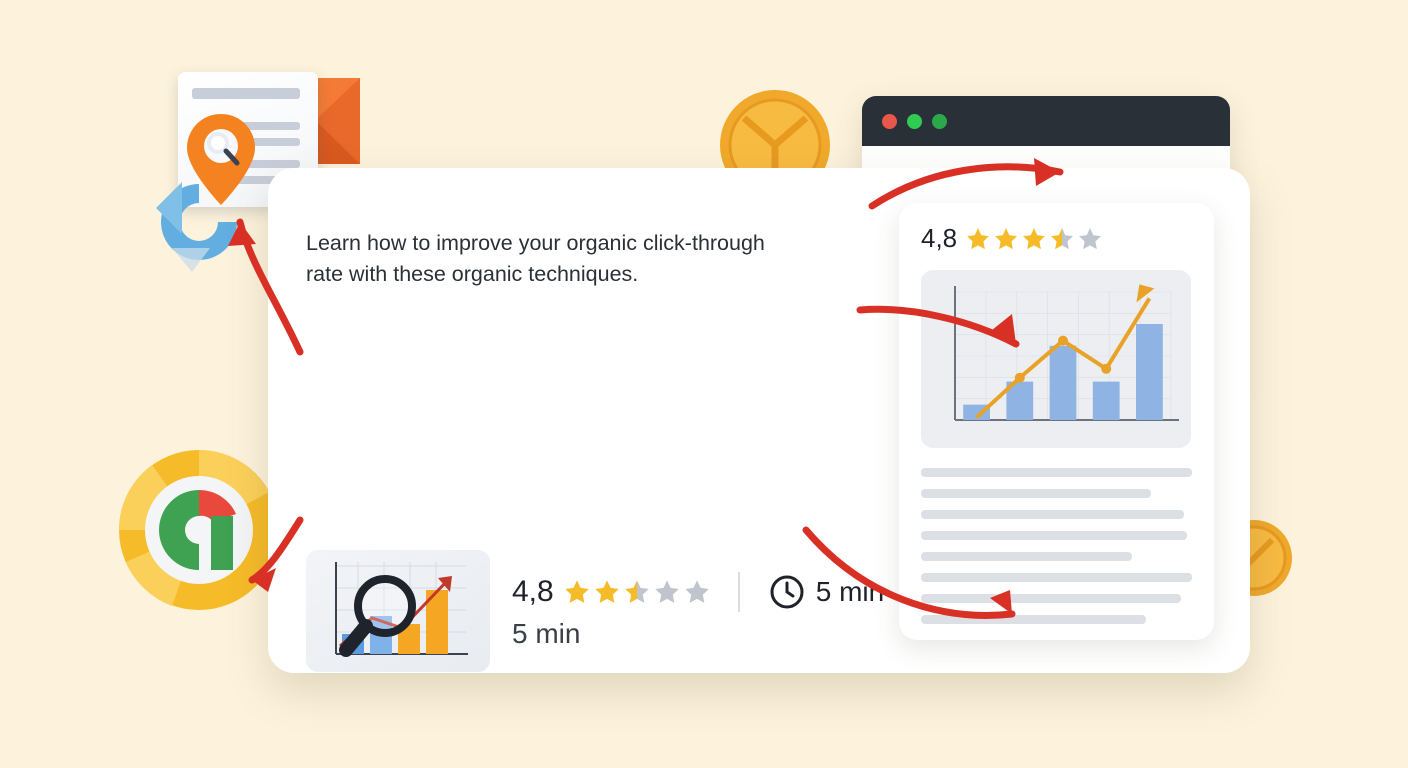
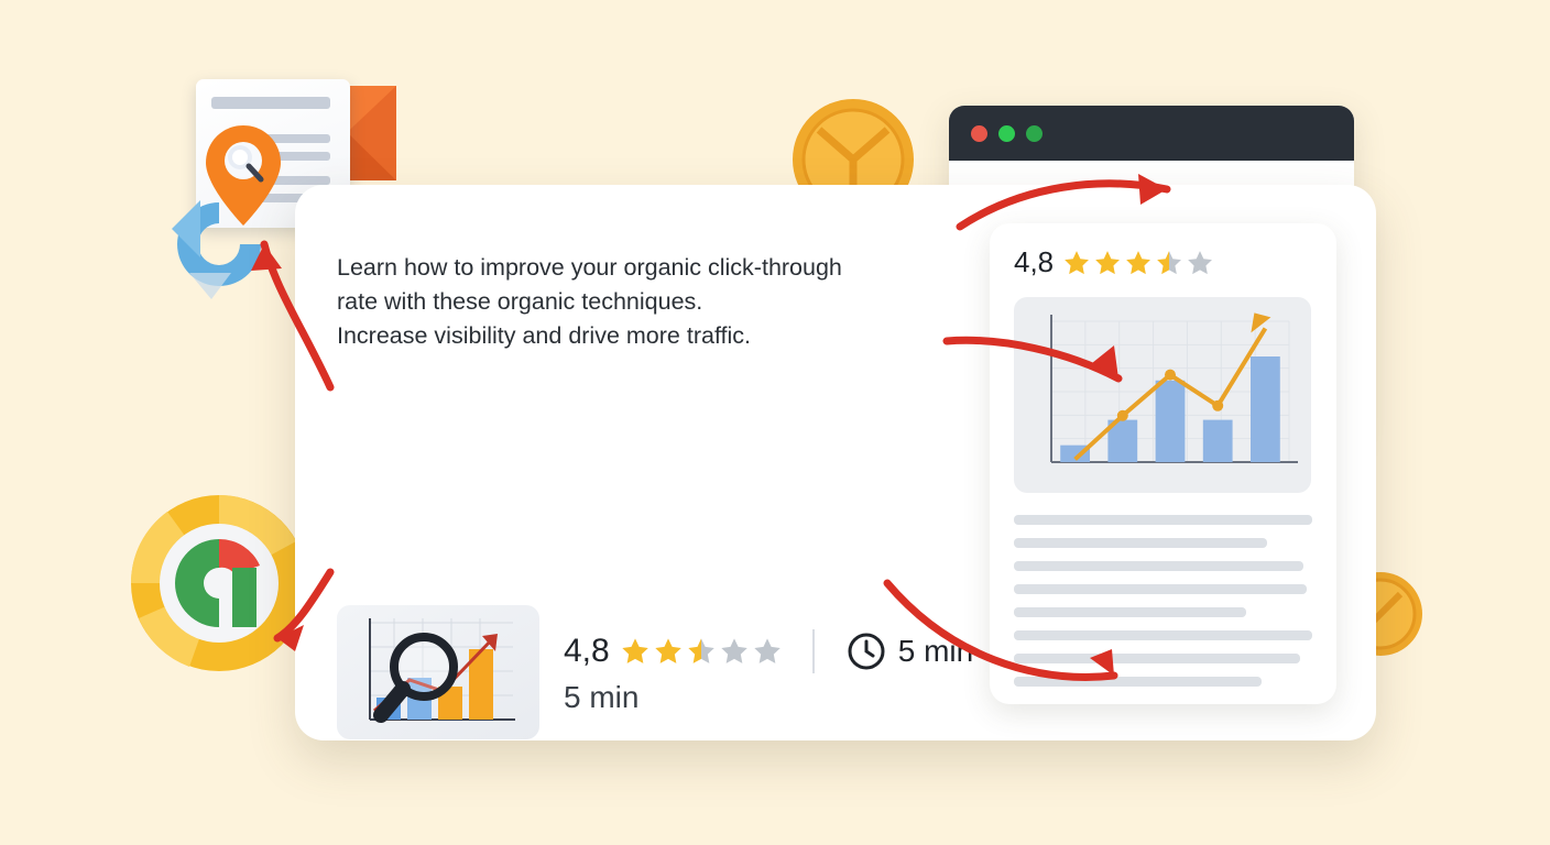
  Learn how to improve your organic click-through
  rate with these organic techniques.
+ Increase visibility and drive more traffic.
  4,8
  5 min
  5 min
  4,8
